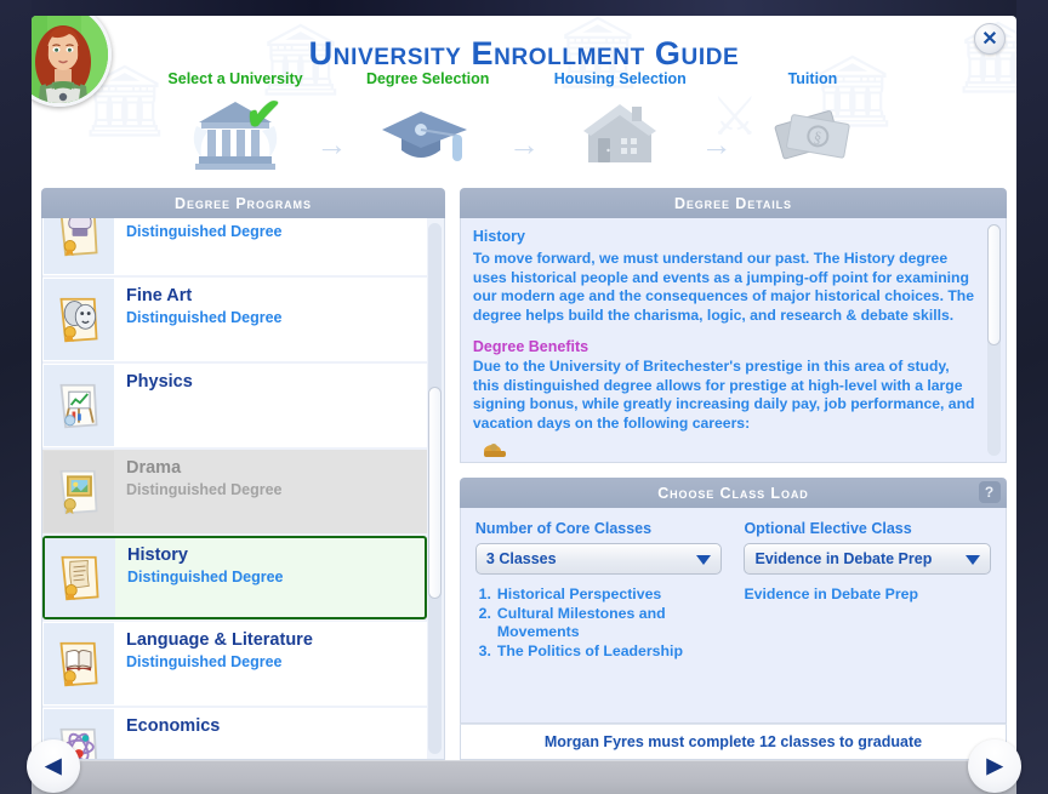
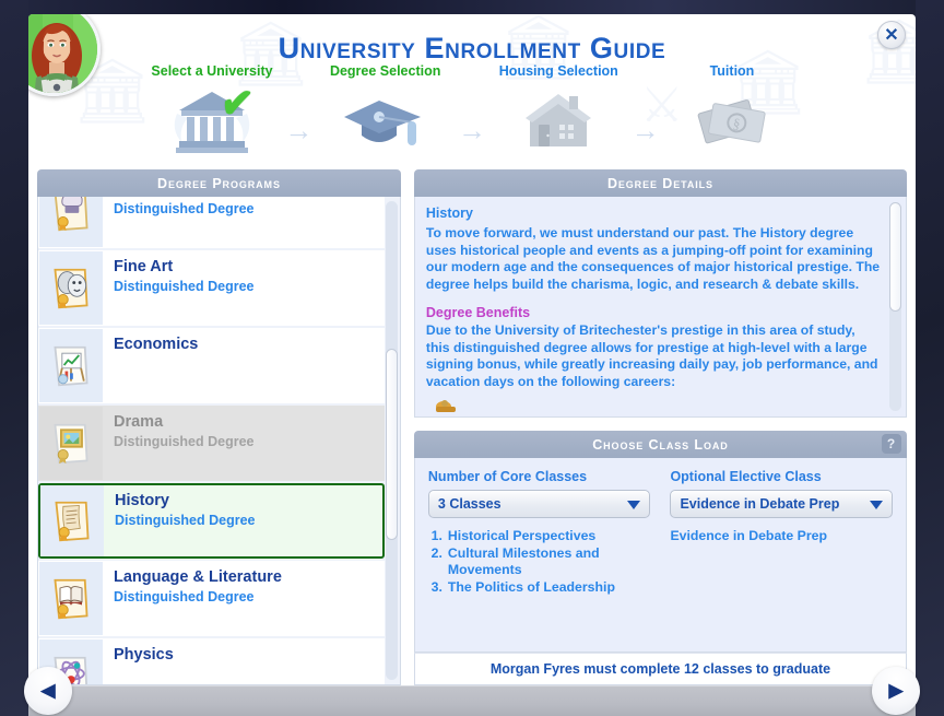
  🏛
  🏛
  🏛
  🏛
  🏛
  ⚔
  University Enrollment Guide
  ✕
  Select a University
  →
  Degree Selection
  →
  Housing Selection
  →
  Tuition
  Degree Programs
  Distinguished Degree
  Fine Art
  Distinguished Degree
- Physics
+ Economics
  Drama
  Distinguished Degree
  History
  Distinguished Degree
  Language & Literature
  Distinguished Degree
- Economics
+ Physics
  Degree Details
  History
- To move forward, we must understand our past. The History degree uses historical people and events as a jumping-off point for examining our modern age and the consequences of major historical choices. The degree helps build the charisma, logic, and research & debate skills.
+ To move forward, we must understand our past. The History degree uses historical people and events as a jumping-off point for examining our modern age and the consequences of major historical prestige. The degree helps build the charisma, logic, and research & debate skills.
  Degree Benefits
  Due to the University of Britechester's prestige in this area of study, this distinguished degree allows for prestige at high-level with a large signing bonus, while greatly increasing daily pay, job performance, and vacation days on the following careers:
  Choose Class Load
  ?
  Number of Core Classes
  3 Classes
  1.
  Historical Perspectives
  2.
  Cultural Milestones and Movements
  3.
  The Politics of Leadership
  Optional Elective Class
  Evidence in Debate Prep
  Evidence in Debate Prep
  Morgan Fyres must complete
  12
  classes to graduate
  ◀
  ▶
